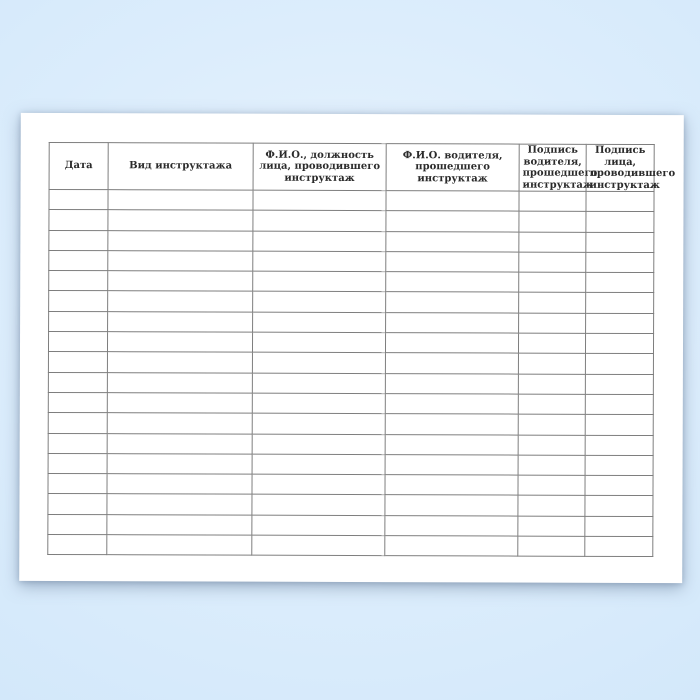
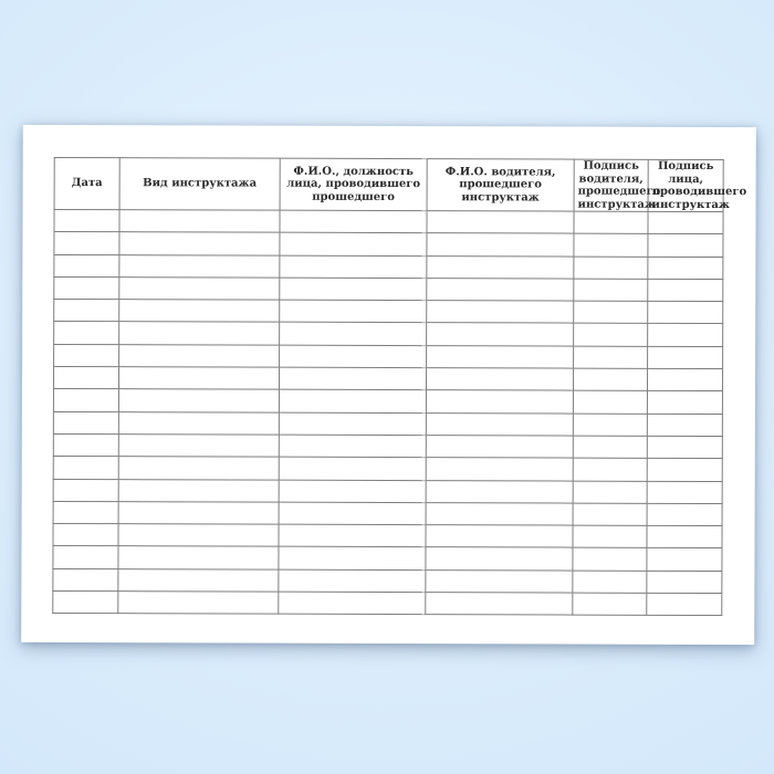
- Дата	Вид инструктажа	Ф.И.О., должность лица, проводившего инструктаж	Ф.И.О. водителя, прошедшего инструктаж	Подпись водителя, прошедшег инструктаж	Подпись лица, проводившего инструктаж
+ Дата	Вид инструктажа	Ф.И.О., должность лица, проводившего прошедшего	Ф.И.О. водителя, прошедшего инструктаж	Подпись водителя, прошедшег инструктаж	Подпись лица, проводившего инструктаж
